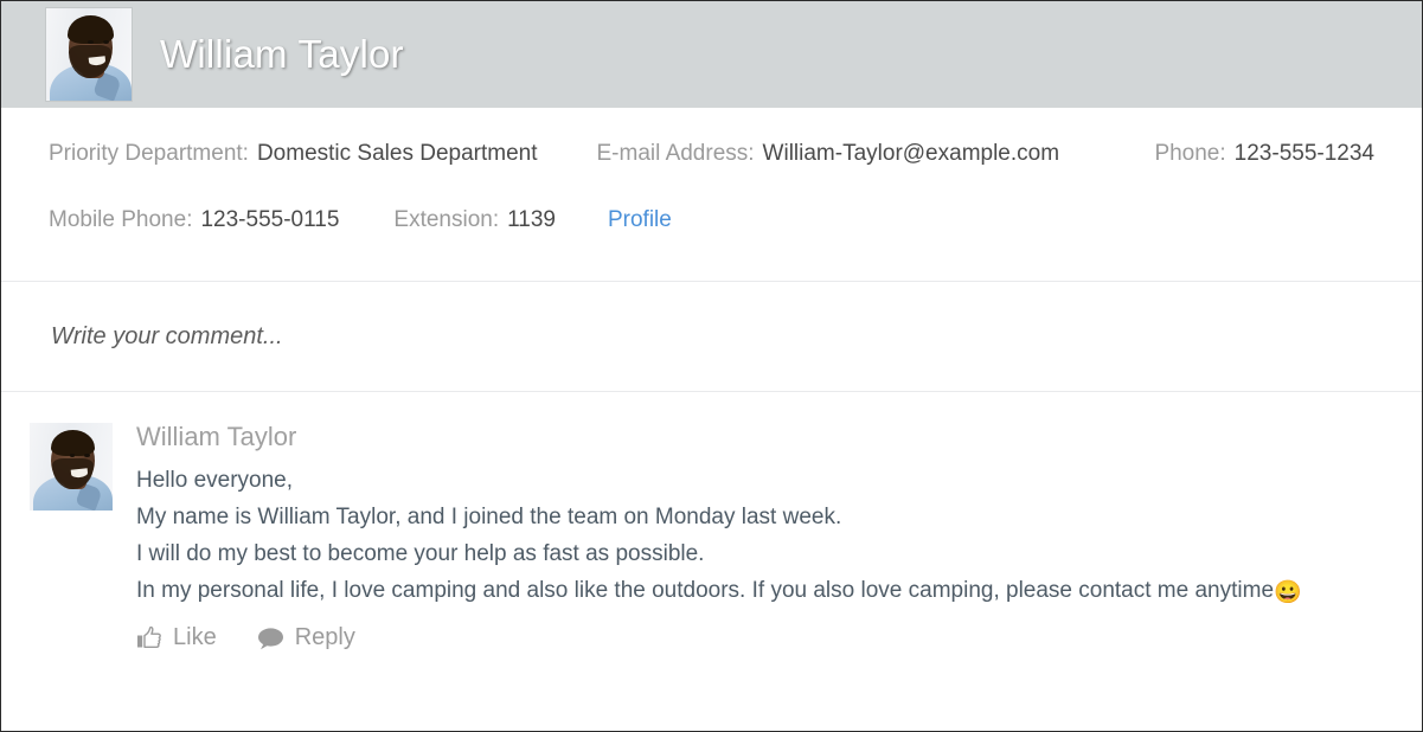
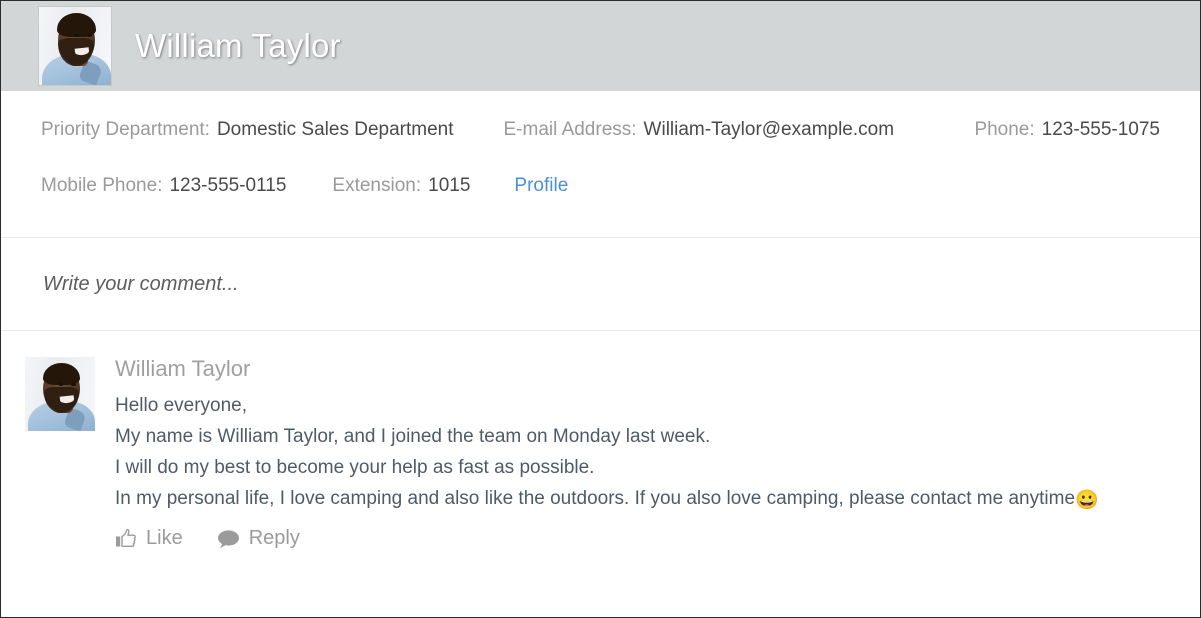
  William Taylor
  Priority Department:
  Domestic Sales Department
  E-mail Address:
  William-Taylor@example.com
  Phone:
- 123-555-1234
+ 123-555-1075
  Mobile Phone:
  123-555-0115
  Extension:
- 1139
+ 1015
  Profile
  Write your comment...
  William Taylor
  Hello everyone,
  My name is William Taylor, and I joined the team on Monday last week.
  I will do my best to become your help as fast as possible.
  In my personal life, I love camping and also like the outdoors. If you also love camping, please contact me anytime😀
  Like
  Reply
